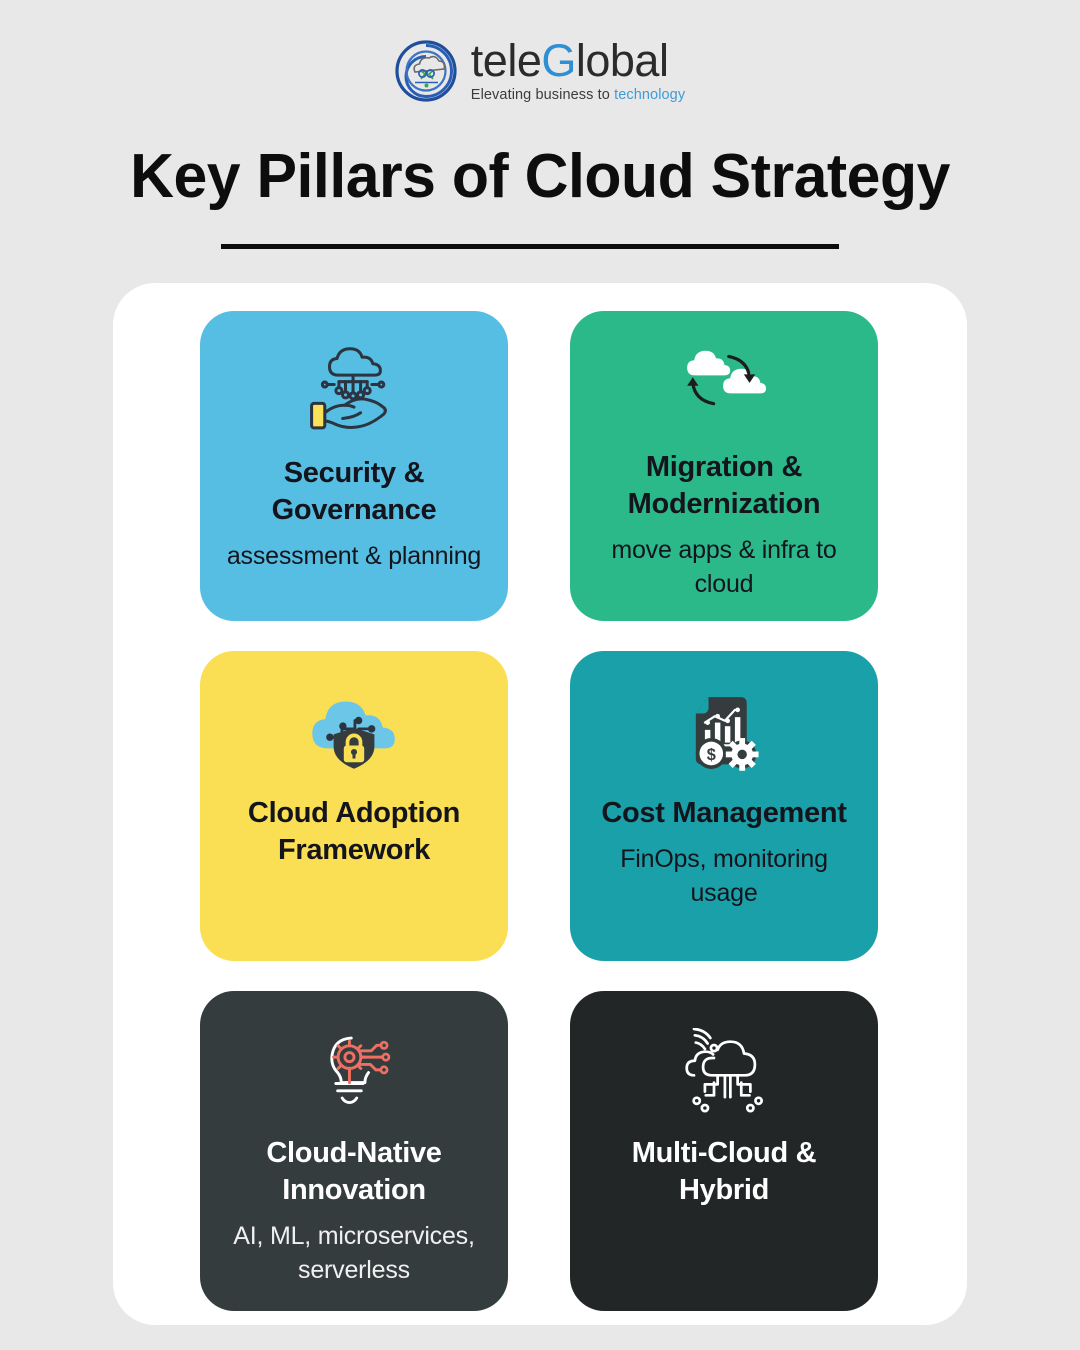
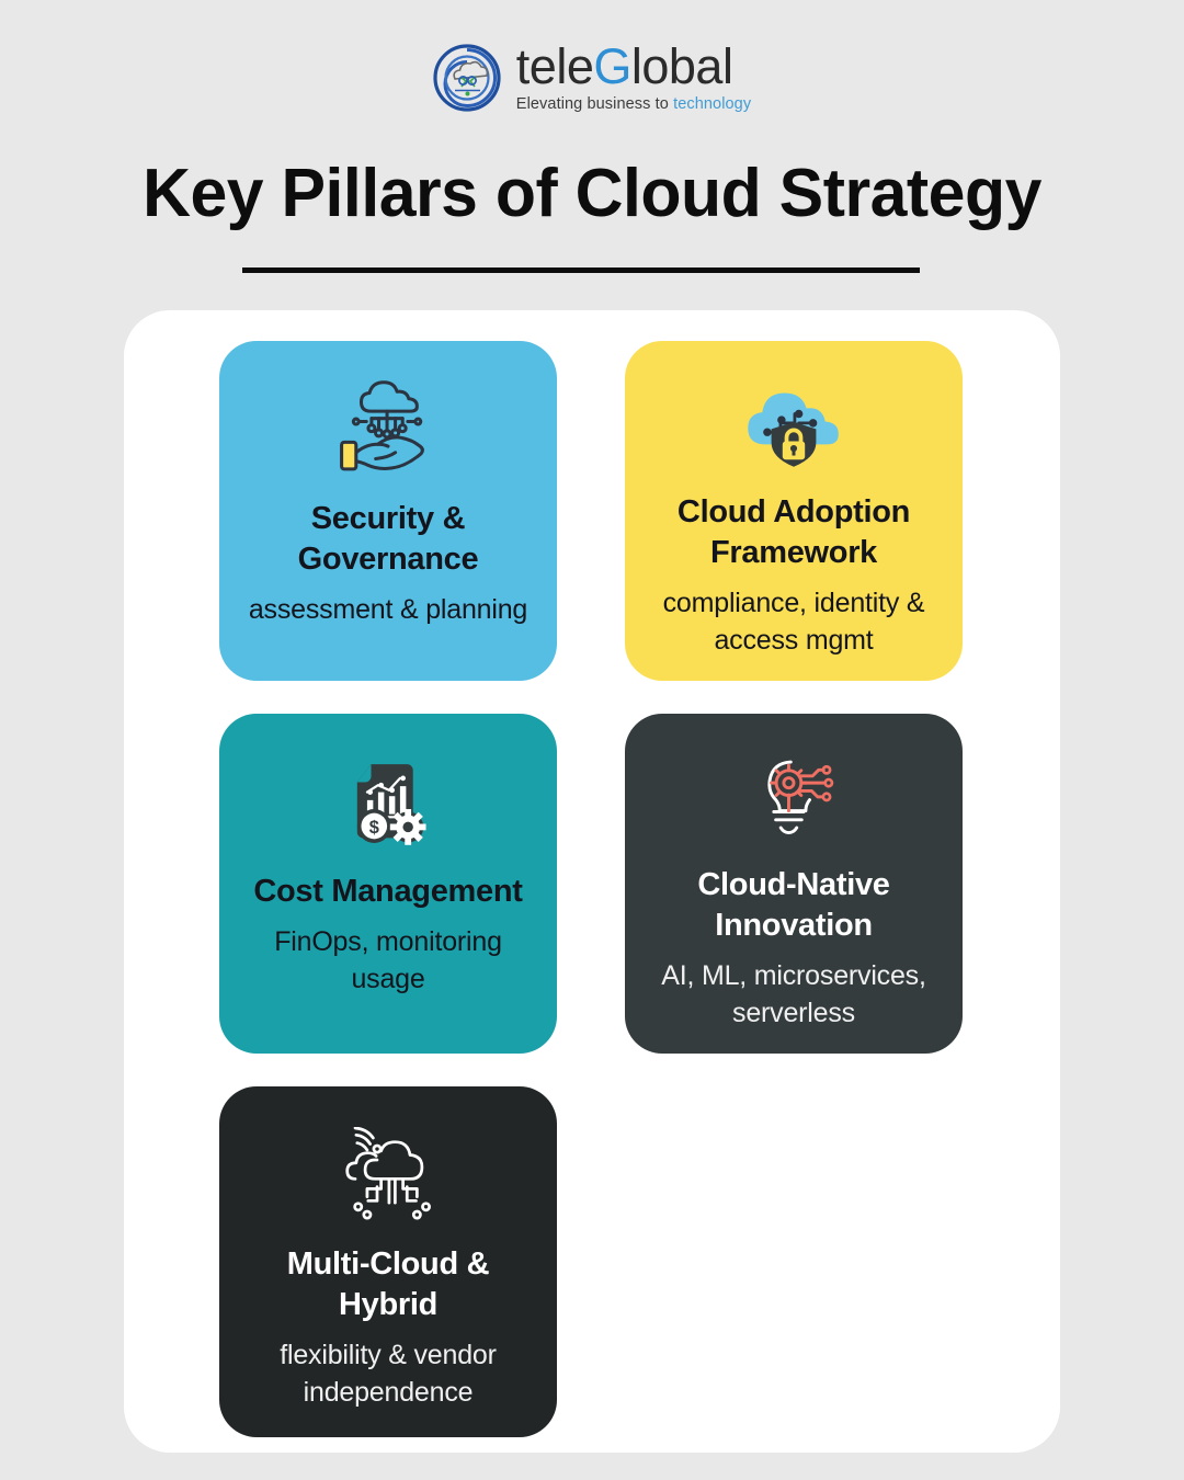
  teleGlobal
  Elevating business to technology
  Key Pillars of Cloud Strategy
  Security & Governance
  assessment & planning
- Migration & Modernization
- move apps & infra to cloud
  Cloud Adoption Framework
+ compliance, identity & access mgmt
  $
  Cost Management
  FinOps, monitoring usage
  Cloud-Native Innovation
  AI, ML, microservices, serverless
  Multi-Cloud & Hybrid
+ flexibility & vendor independence
